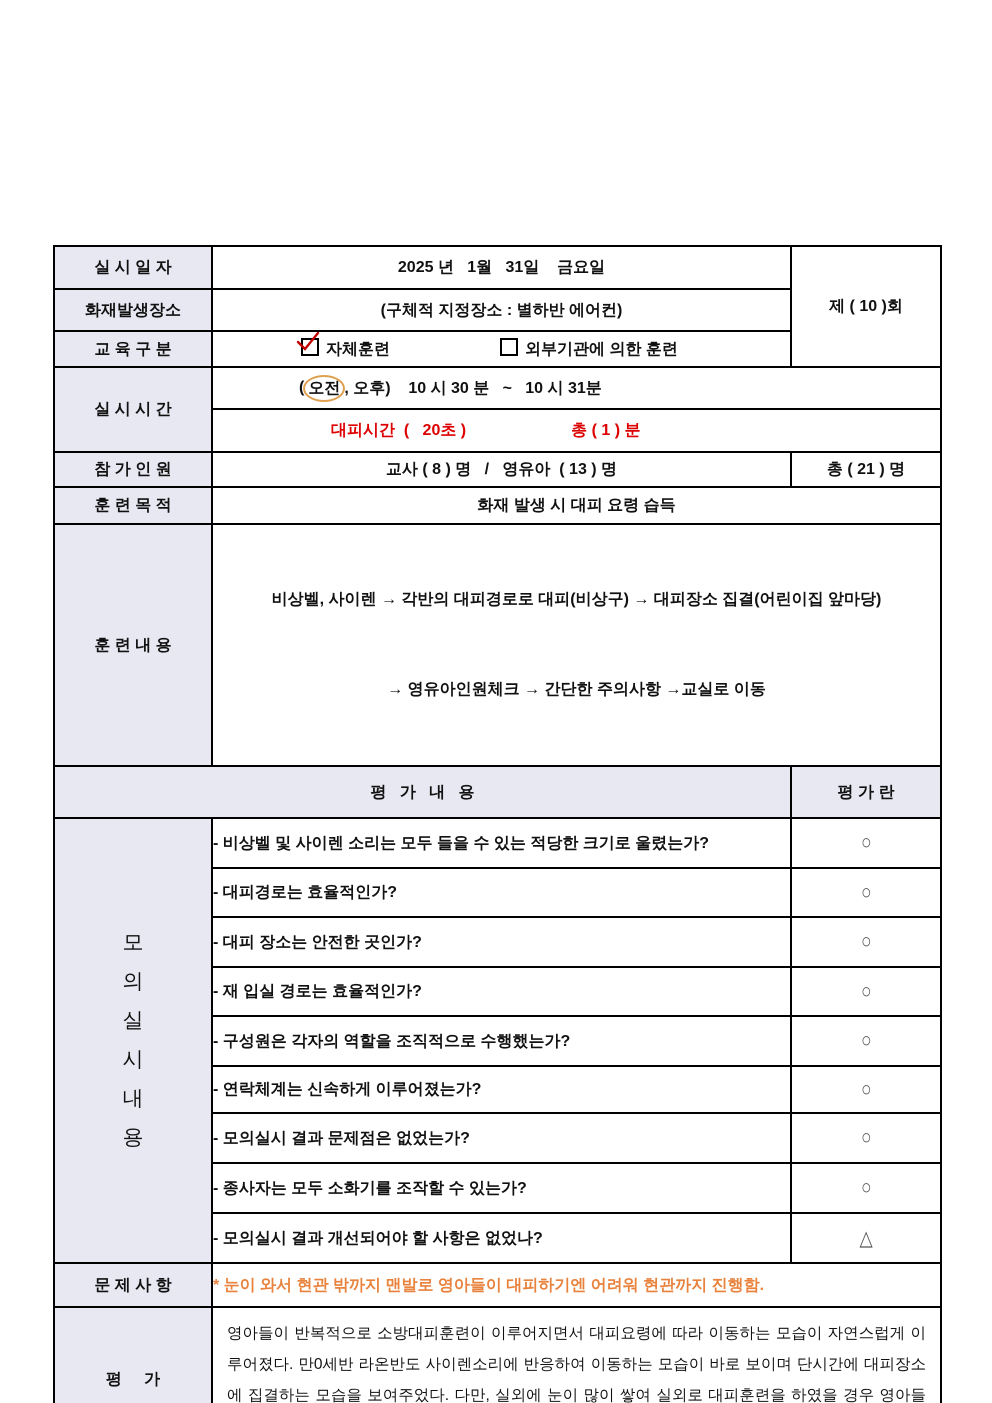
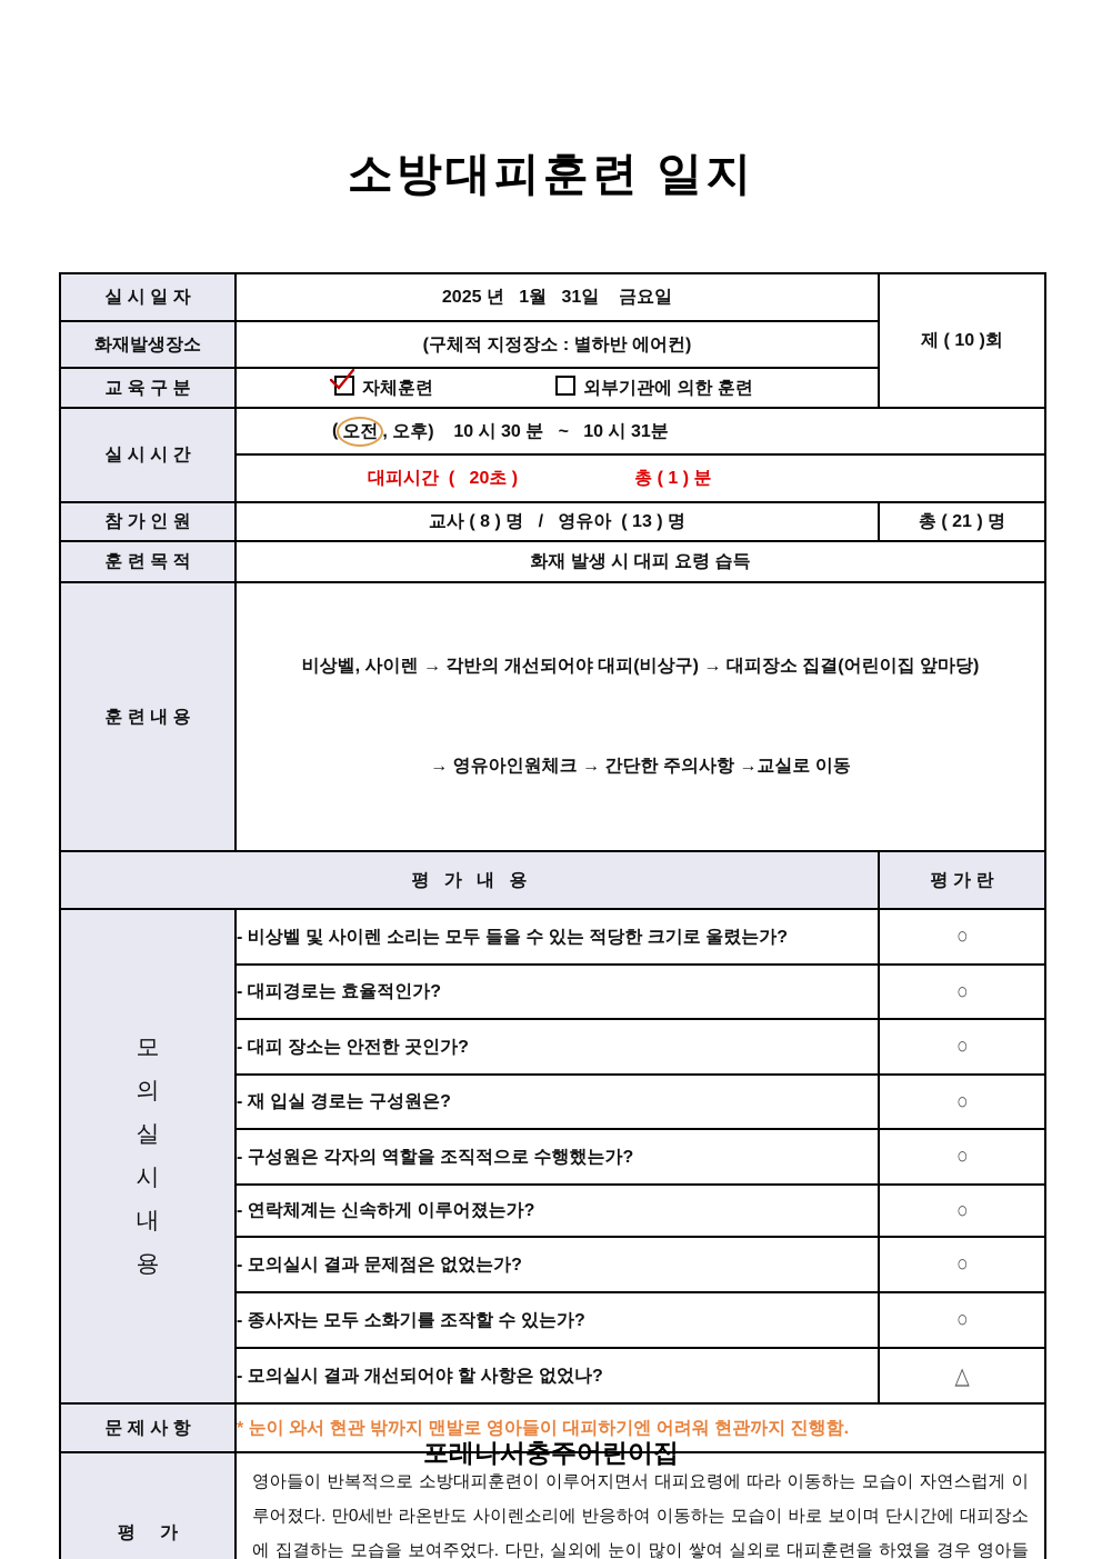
+ 소방대피훈련 일지
  실 시 일 자	2025 년 1월 31일 금요일	제 ( 10 )회
  화재발생장소	(구체적 지정장소 : 별하반 에어컨)
  교 육 구 분	자체훈련 외부기관에 의한 훈련
  실 시 시 간	( 오전 , 오후) 10 시 30 분 ~ 10 시 31분
  대피시간 ( 20초 ) 총 ( 1 ) 분
  참 가 인 원	교사 ( 8 ) 명 / 영유아 ( 13 ) 명	총 ( 21 ) 명
  훈 련 목 적	화재 발생 시 대피 요령 습득
- 훈 련 내 용	비상벨, 사이렌 → 각반의 대피경로로 대피(비상구) → 대피장소 집결(어린이집 앞마당) → 영유아인원체크 → 간단한 주의사항 →교실로 이동
+ 훈 련 내 용	비상벨, 사이렌 → 각반의 개선되어야 대피(비상구) → 대피장소 집결(어린이집 앞마당) → 영유아인원체크 → 간단한 주의사항 →교실로 이동
  평 가 내 용	평 가 란
  모 의 실 시 내 용	- 비상벨 및 사이렌 소리는 모두 들을 수 있는 적당한 크기로 울렸는가?	○
  - 대피경로는 효율적인가?	○
  - 대피 장소는 안전한 곳인가?	○
- - 재 입실 경로는 효율적인가?	○
+ - 재 입실 경로는 구성원은?	○
  - 구성원은 각자의 역할을 조직적으로 수행했는가?	○
  - 연락체계는 신속하게 이루어졌는가?	○
  - 모의실시 결과 문제점은 없었는가?	○
  - 종사자는 모두 소화기를 조작할 수 있는가?	○
  - 모의실시 결과 개선되어야 할 사항은 없었나?	△
  문 제 사 항	* 눈이 와서 현관 밖까지 맨발로 영아들이 대피하기엔 어려워 현관까지 진행함.
  평 가	영아들이 반복적으로 소방대피훈련이 이루어지면서 대피요령에 따라 이동하는 모습이 자연스럽게 이루어졌다. 만0세반 라온반도 사이렌소리에 반응하여 이동하는 모습이 바로 보이며 단시간에 대피장소에 집결하는 모습을 보여주었다. 다만, 실외에 눈이 많이 쌓여 실외로 대피훈련을 하였을 경우 영아들
+ 포레나서충주어린이집
